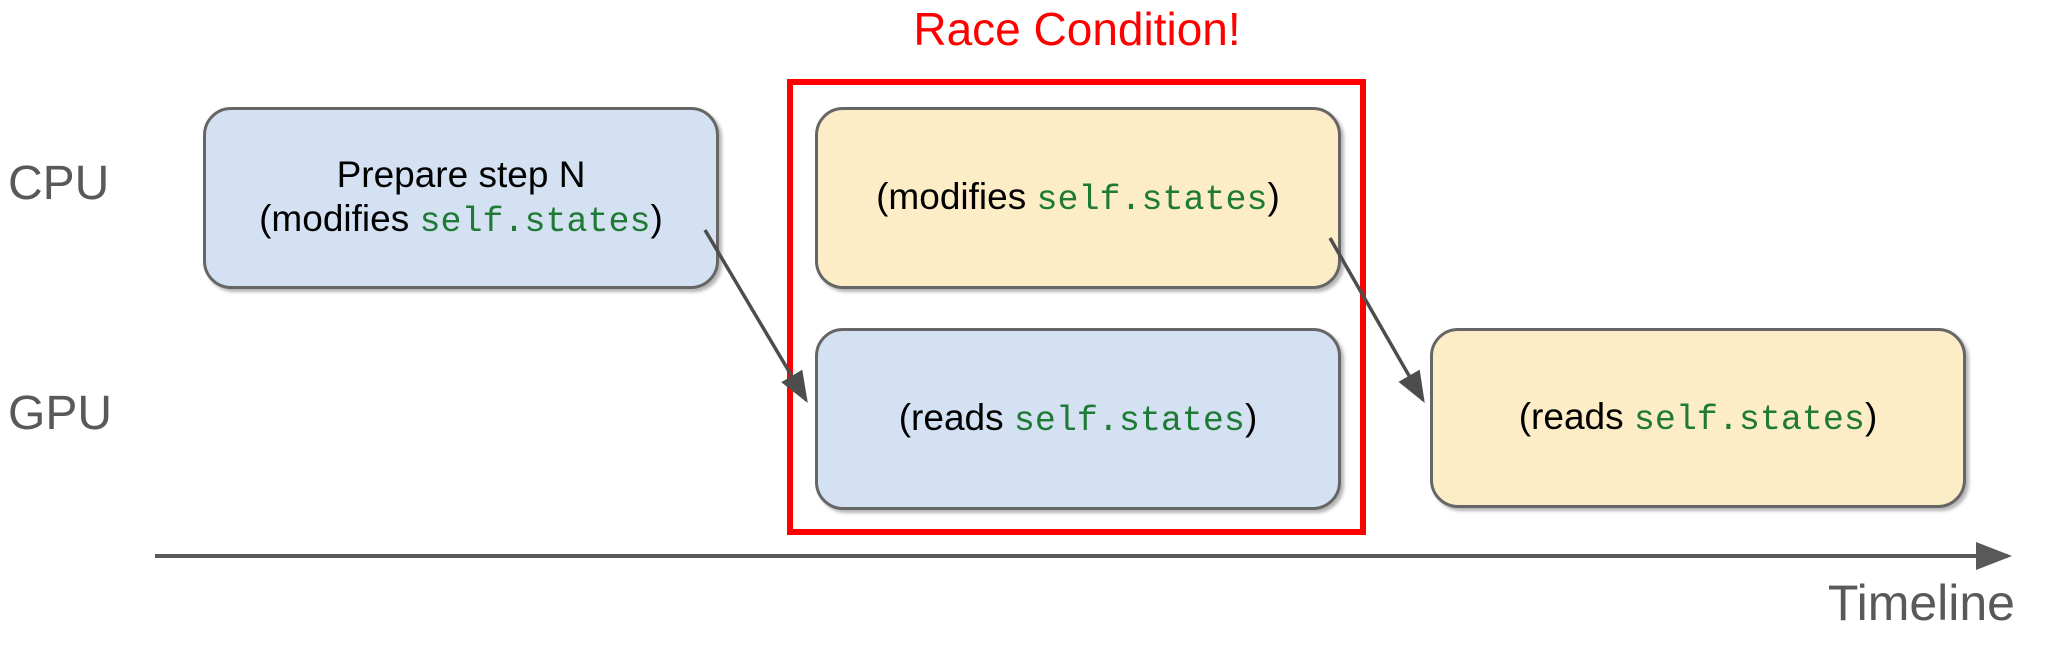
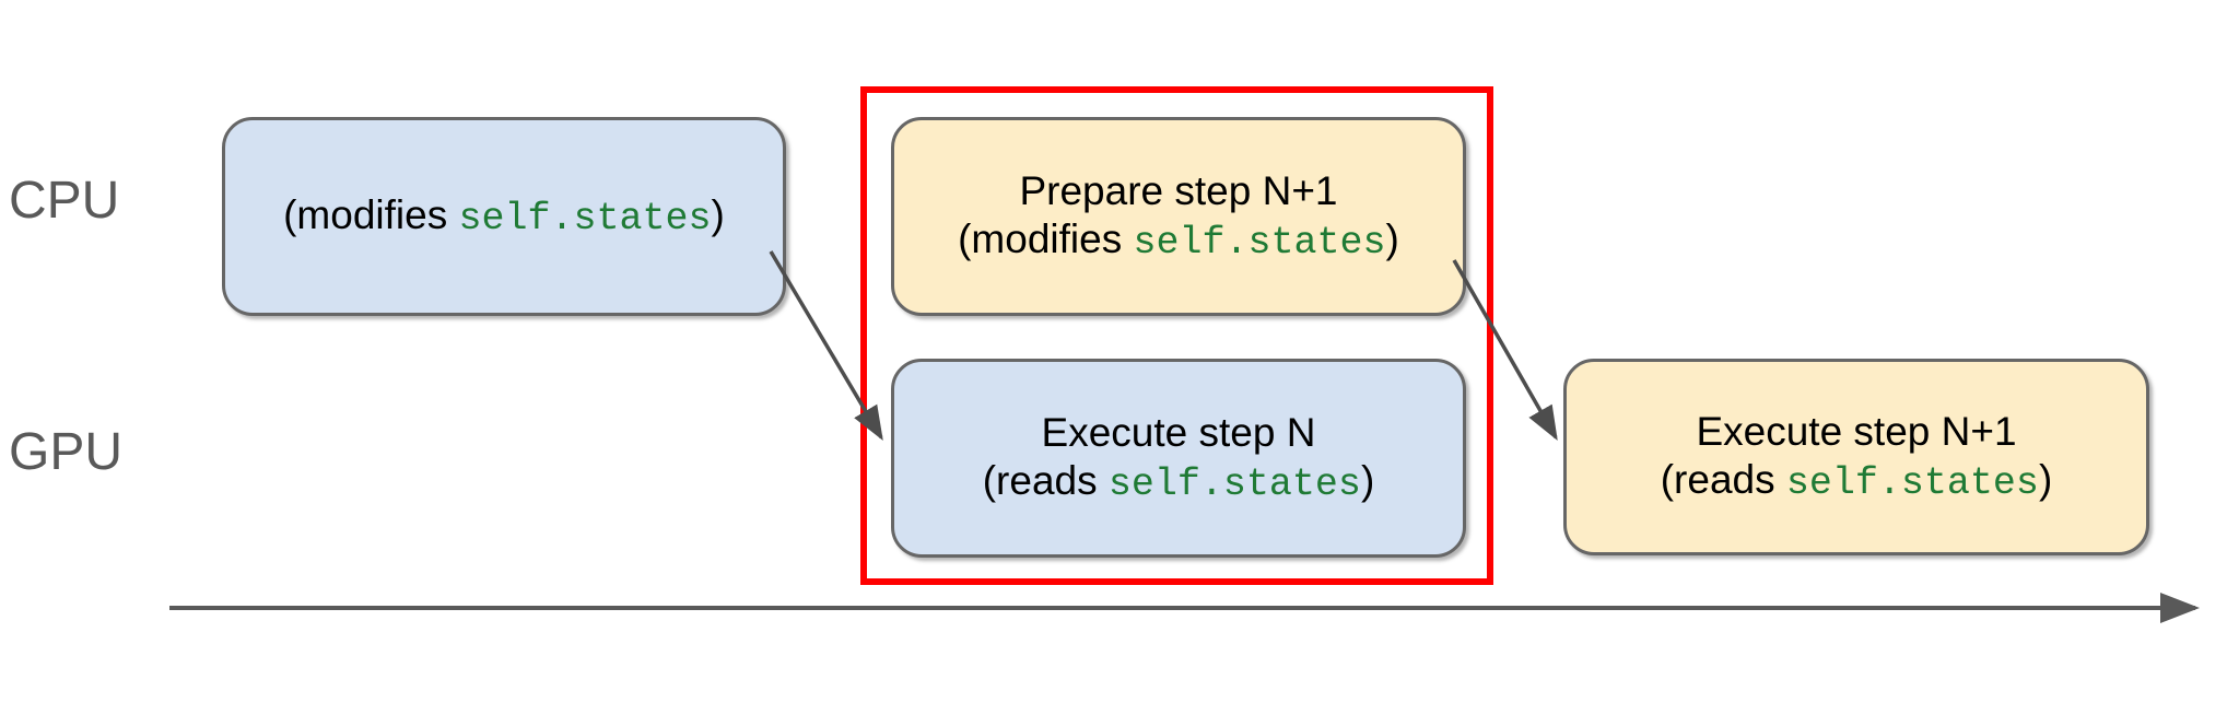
  CPU
  GPU
- Race Condition!
- Prepare step N
  (modifies self.states)
+ Prepare step N+1
  (modifies self.states)
+ Execute step N
  (reads self.states)
+ Execute step N+1
  (reads self.states)
- Timeline
